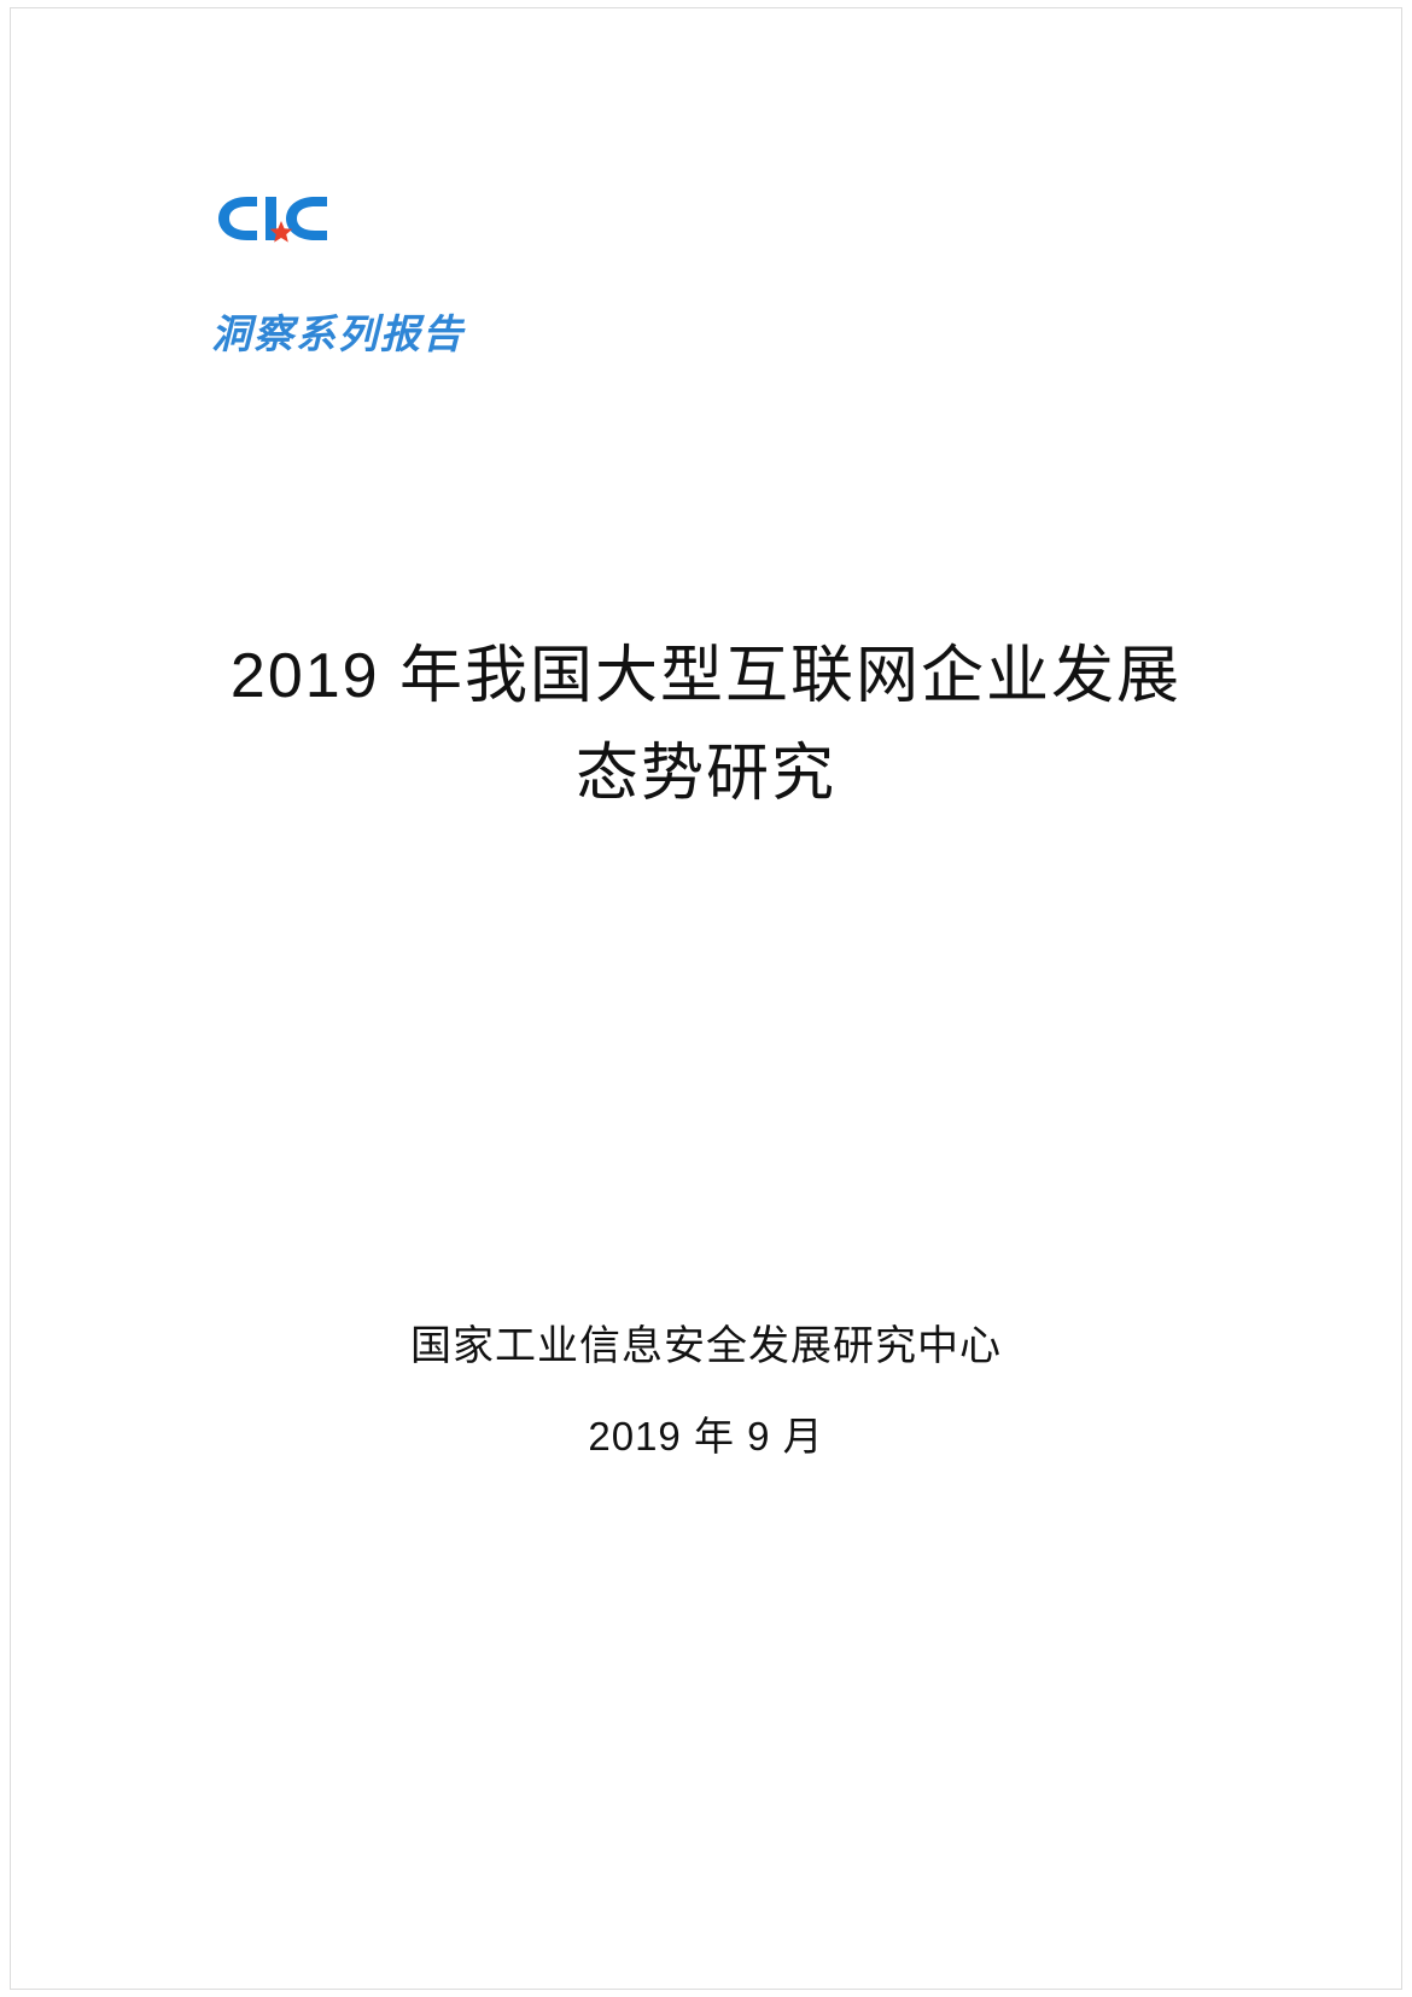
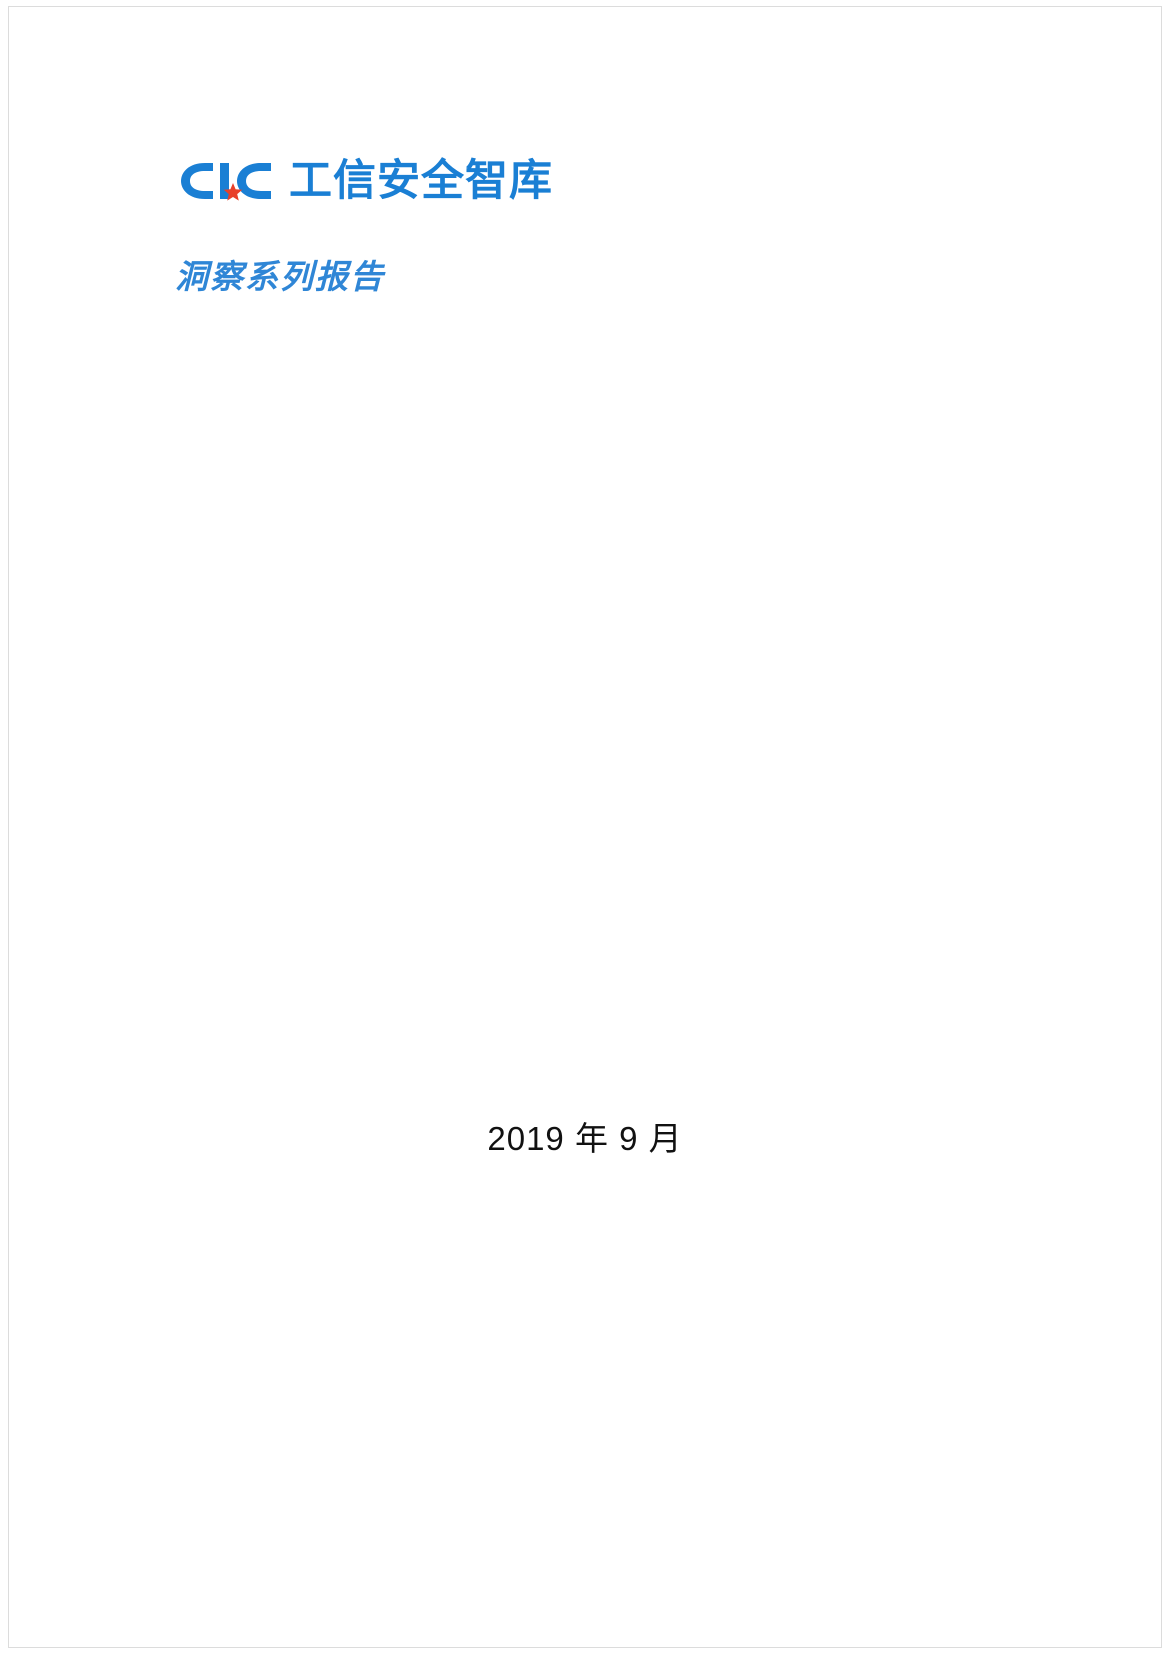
+ 工信安全智库
  洞察系列报告
- 2019 年我国大型互联网企业发展
- 态势研究
- 国家工业信息安全发展研究中心
  2019 年 9 月
